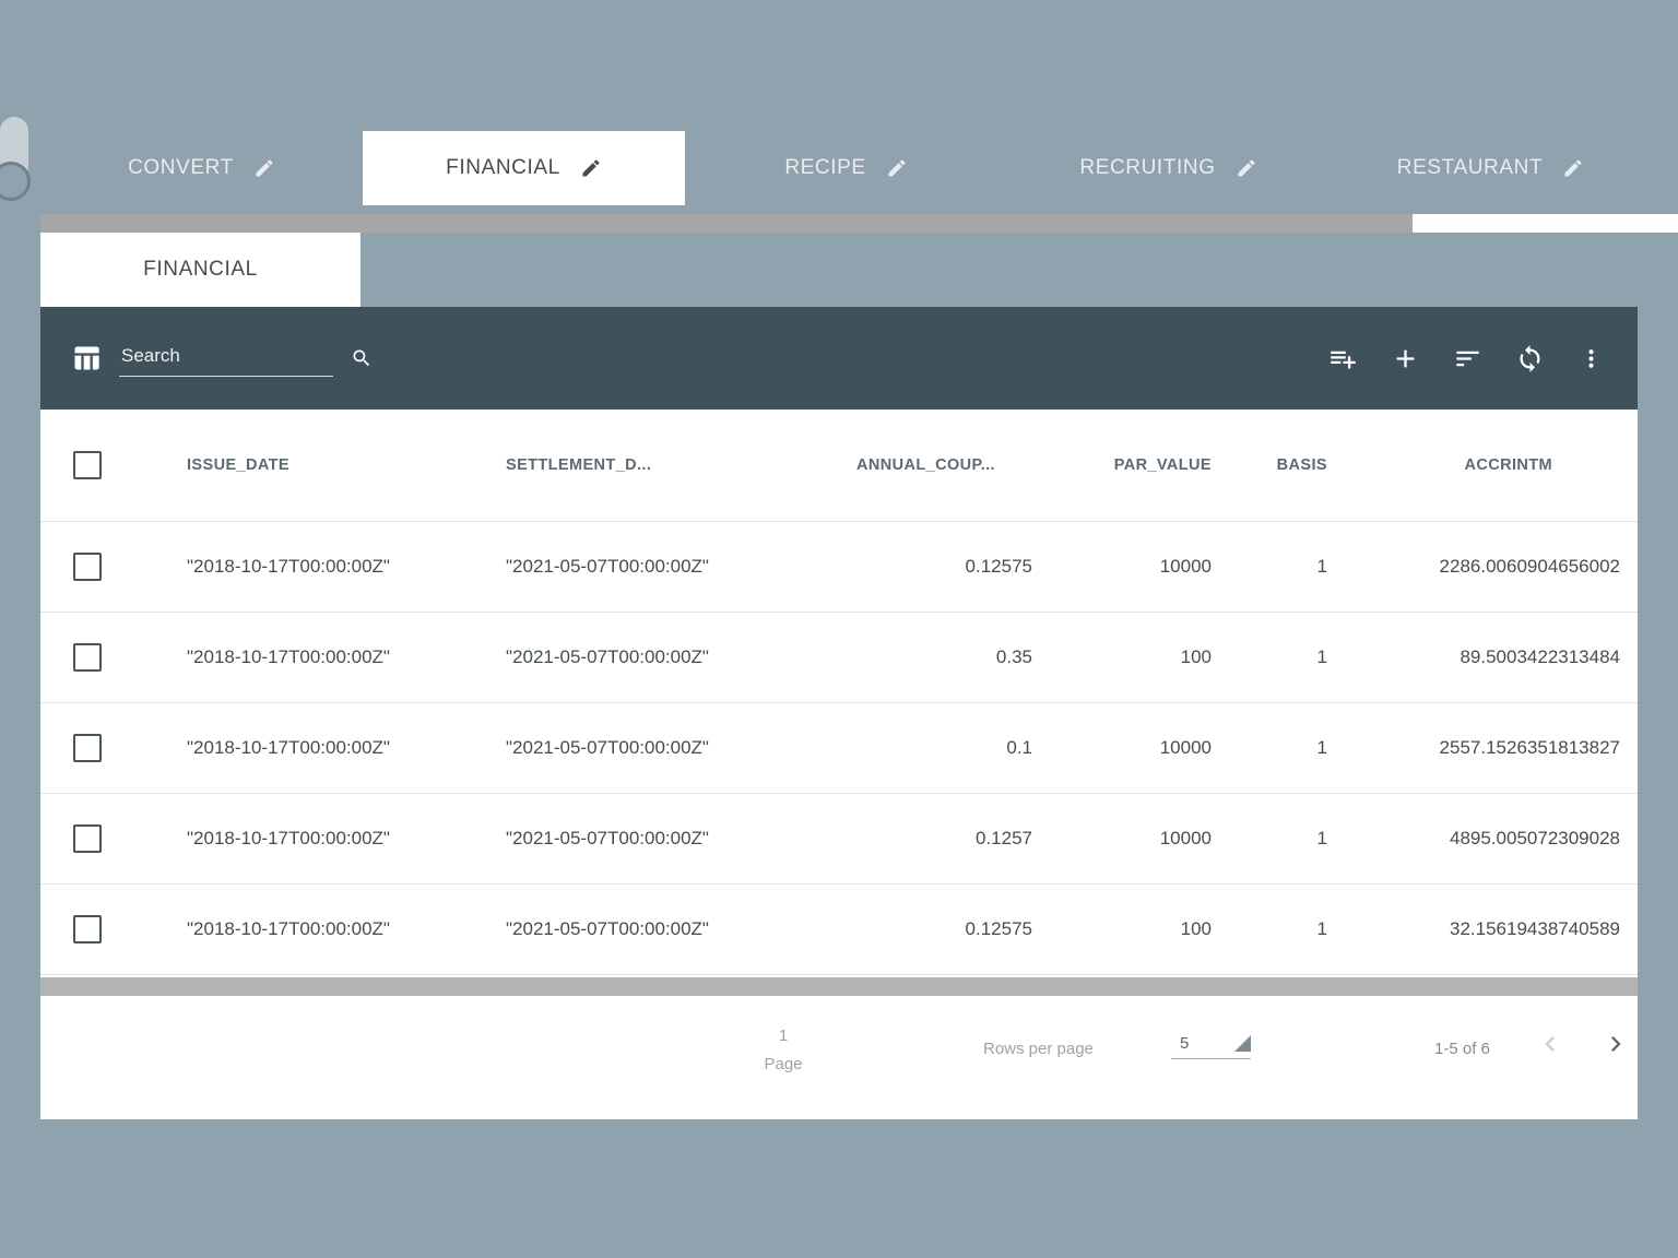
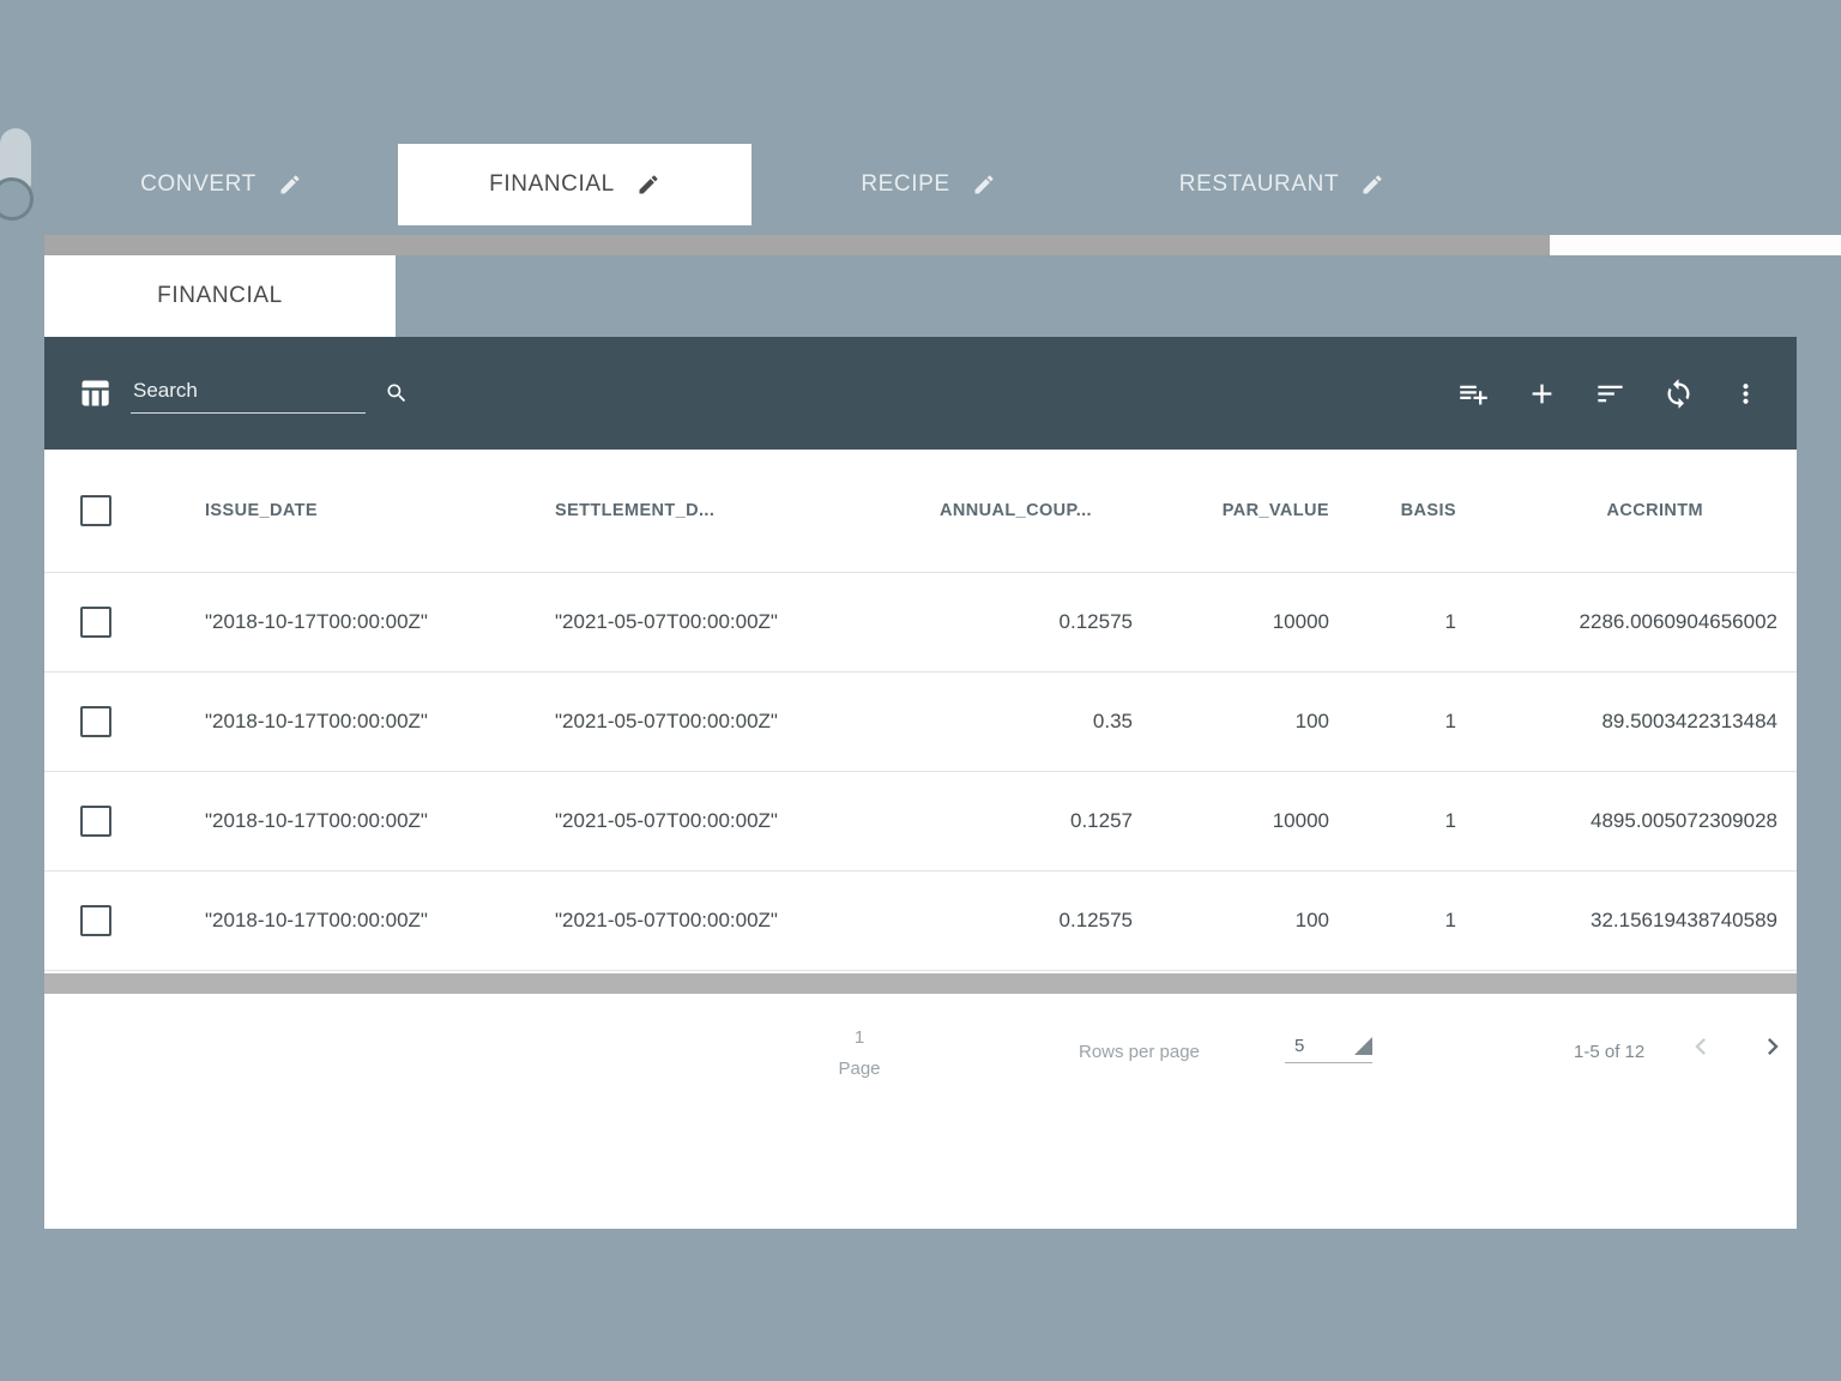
  CONVERT
  FINANCIAL
  RECIPE
- RECRUITING
  RESTAURANT
  FINANCIAL
  Search
  	ISSUE_DATE	SETTLEMENT_D...	ANNUAL_COUP...	PAR_VALUE	BASIS	ACCRINTM
  	"2018-10-17T00:00:00Z"	"2021-05-07T00:00:00Z"	0.12575	10000	1	2286.0060904656002
  	"2018-10-17T00:00:00Z"	"2021-05-07T00:00:00Z"	0.35	100	1	89.5003422313484
- 	"2018-10-17T00:00:00Z"	"2021-05-07T00:00:00Z"	0.1	10000	1	2557.1526351813827
  	"2018-10-17T00:00:00Z"	"2021-05-07T00:00:00Z"	0.1257	10000	1	4895.005072309028
  	"2018-10-17T00:00:00Z"	"2021-05-07T00:00:00Z"	0.12575	100	1	32.15619438740589
  1
  Page
  Rows per page
  5
- 1-5 of 6
+ 1-5 of 12
